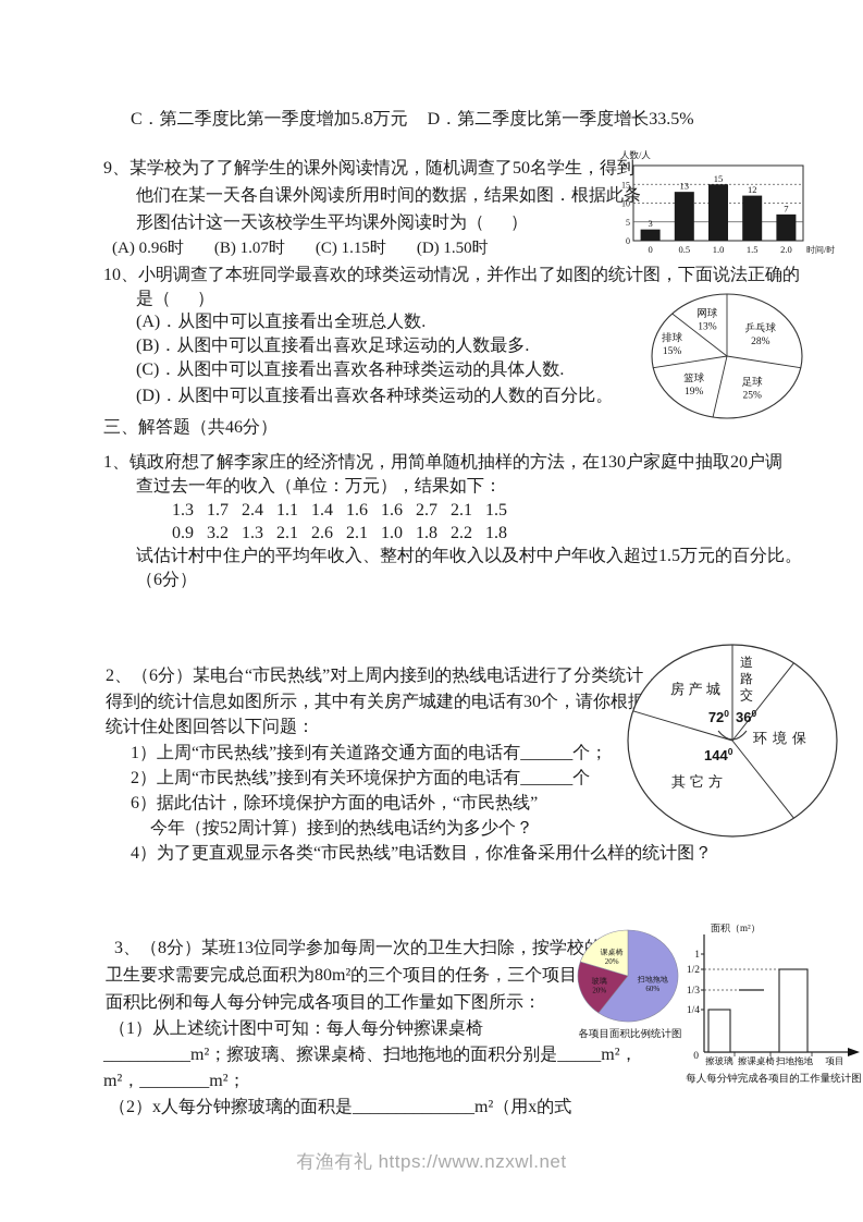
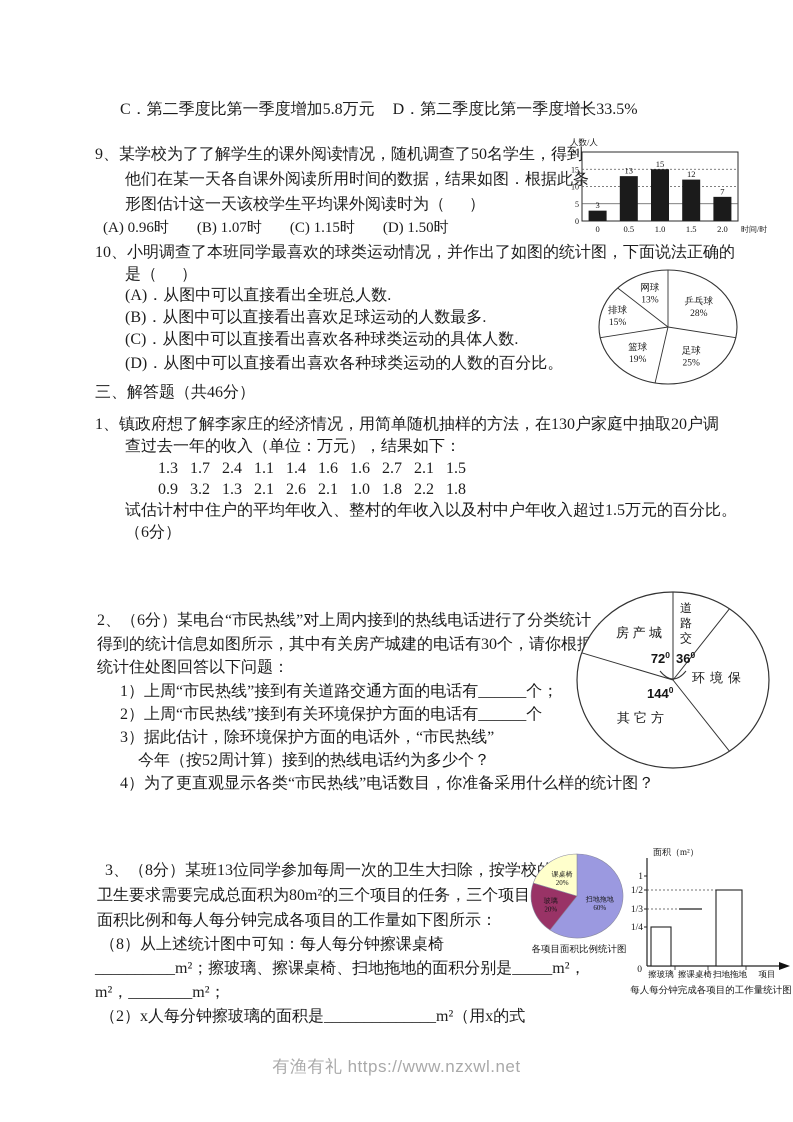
  C．第二季度比第一季度增加5.8万元 D．第二季度比第一季度增长33.5%
  9、某学校为了了解学生的课外阅读情况，随机调查了50名学生，得到
  他们在某一天各自课外阅读所用时间的数据，结果如图．根据此条
  形图估计这一天该校学生平均课外阅读时为（ ）
  (A) 0.96时
  (B) 1.07时
  (C) 1.15时
  (D) 1.50时
  0
  5
  10
  15
  20
  人数/人
  3
  0
  13
  0.5
  15
  1.0
  12
  1.5
  7
  2.0
  时间/时
  10、小明调查了本班同学最喜欢的球类运动情况，并作出了如图的统计图，下面说法正确的
  是（ ）
  (A)．从图中可以直接看出全班总人数.
  (B)．从图中可以直接看出喜欢足球运动的人数最多.
  (C)．从图中可以直接看出喜欢各种球类运动的具体人数.
  (D)．从图中可以直接看出喜欢各种球类运动的人数的百分比。
  乒乓球
  28%
  足球
  25%
  篮球
  19%
  排球
  15%
  网球
  13%
  三、解答题（共46分）
  1、镇政府想了解李家庄的经济情况，用简单随机抽样的方法，在130户家庭中抽取20户调
  查过去一年的收入（单位：万元），结果如下：
  1.3 1.7 2.4 1.1 1.4 1.6 1.6 2.7 2.1 1.5
  0.9 3.2 1.3 2.1 2.6 2.1 1.0 1.8 2.2 1.8
  试估计村中住户的平均年收入、整村的年收入以及村中户年收入超过1.5万元的百分比。
  （6分）
  2、（6分）某电台“市民热线”对上周内接到的热线电话进行了分类统计，
  得到的统计信息如图所示，其中有关房产城建的电话有30个，请你根
  统计住处图回答以下问题：
  1）上周“市民热线”接到有关道路交通方面的电话有______个；
  2）上周“市民热线”接到有关环境保护方面的电话有______个
- 6）据此估计，除环境保护方面的电话外，“市民热线”
+ 3）据此估计，除环境保护方面的电话外，“市民热线”
  今年（按52周计算）接到的热线电话约为多少个？
  4）为了更直观显示各类“市民热线”电话数目，你准备采用什么样的统计图？
  道路交
  环境保
  其它方
  房产城
  720
  360
  1440
  3、（8分）某班13位同学参加每周一次的卫生大扫除，按学校
  卫生要求需要完成总面积为80m²的三个项目的任务，三个项目
  面积比例和每人每分钟完成各项目的工作量如下图所示：
- （1）从上述统计图中可知：每人每分钟擦课桌椅
+ （8）从上述统计图中可知：每人每分钟擦课桌椅
  __________m²；擦玻璃、擦课桌椅、扫地拖地的面积分别是_____m²，
  m²，________m²；
  （2）x人每分钟擦玻璃的面积是______________m²（用x的式
  扫地拖地
  60%
  玻璃
  20%
  课桌椅
  20%
  各项目面积比例统计图
  面积（m²）
  1
  1/2
  1/3
  1/4
  0
  擦玻璃
  擦课桌椅
  扫地拖地
  项目
  每人每分钟完成各项目的工作量统计图
  有渔有礼 https://www.nzxwl.net
